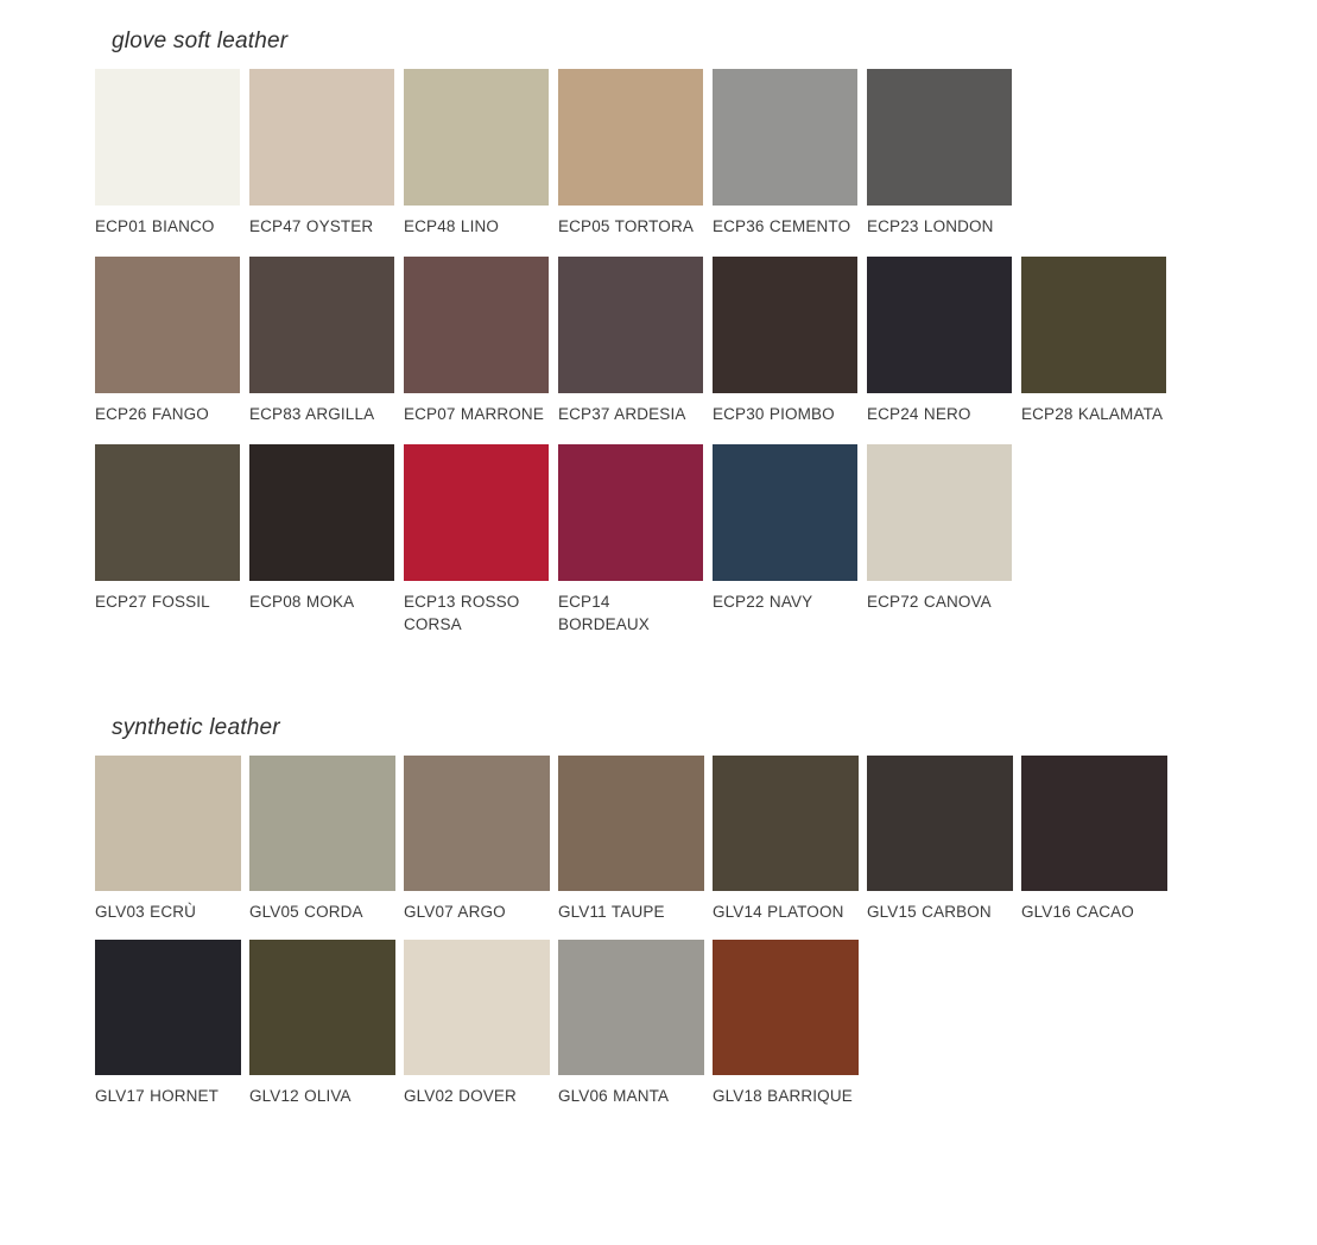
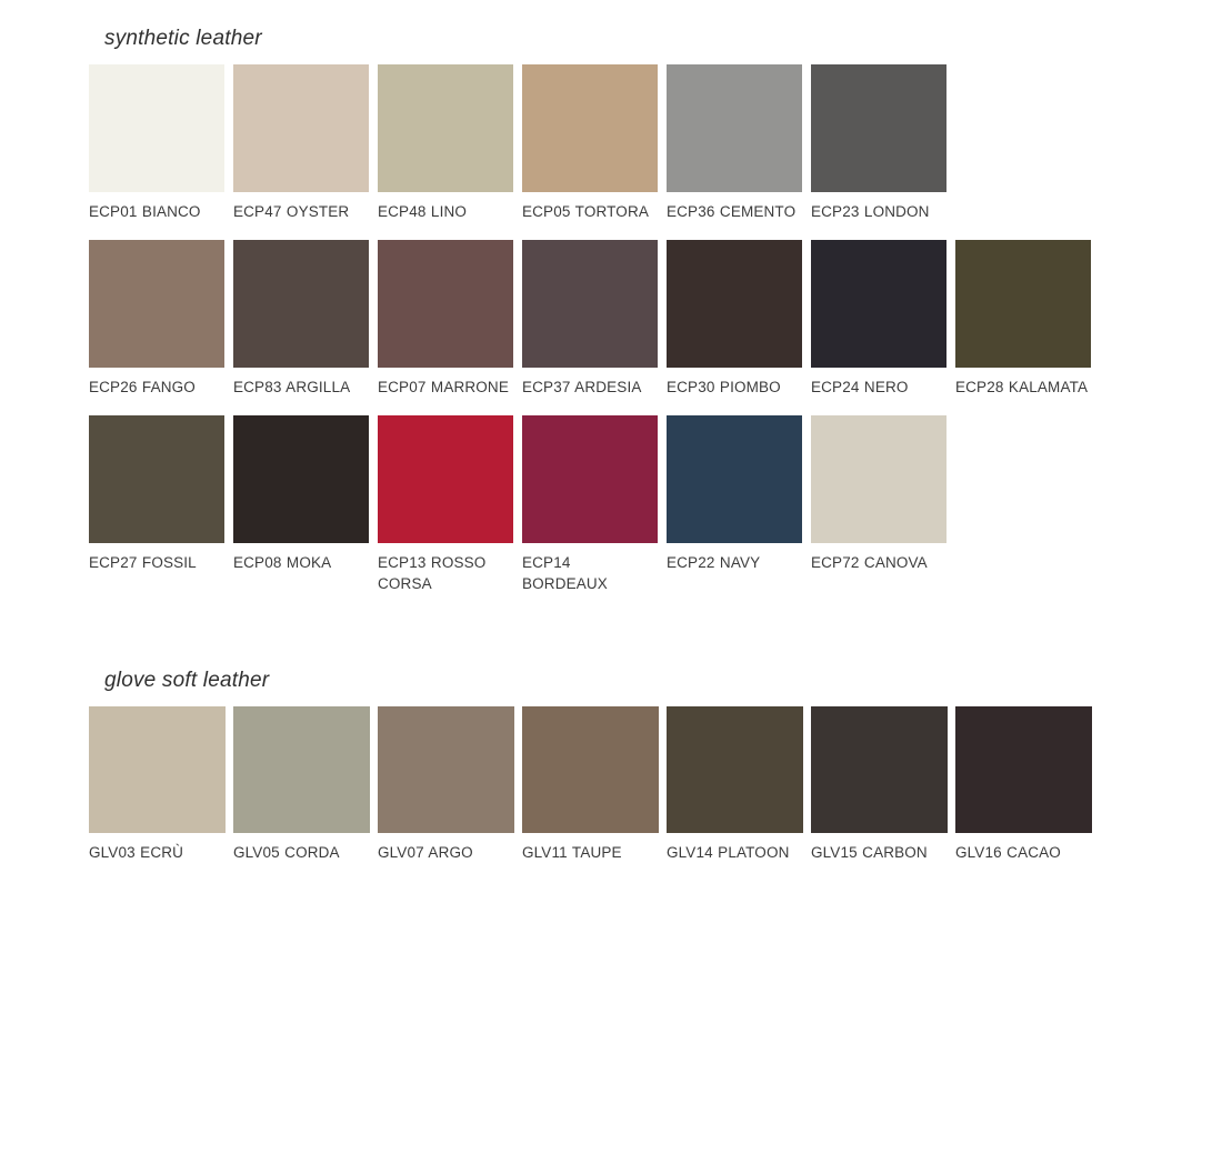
- glove soft leather
+ synthetic leather
  ECP01 BIANCO
  ECP47 OYSTER
  ECP48 LINO
  ECP05 TORTORA
  ECP36 CEMENTO
  ECP23 LONDON
  ECP26 FANGO
  ECP83 ARGILLA
  ECP07 MARRONE
  ECP37 ARDESIA
  ECP30 PIOMBO
  ECP24 NERO
  ECP28 KALAMATA
  ECP27 FOSSIL
  ECP08 MOKA
  ECP13 ROSSO CORSA
  ECP14 BORDEAUX
  ECP22 NAVY
  ECP72 CANOVA
- synthetic leather
+ glove soft leather
  GLV03 ECRÙ
  GLV05 CORDA
  GLV07 ARGO
  GLV11 TAUPE
  GLV14 PLATOON
  GLV15 CARBON
  GLV16 CACAO
- GLV17 HORNET
- GLV12 OLIVA
- GLV02 DOVER
- GLV06 MANTA
- GLV18 BARRIQUE
